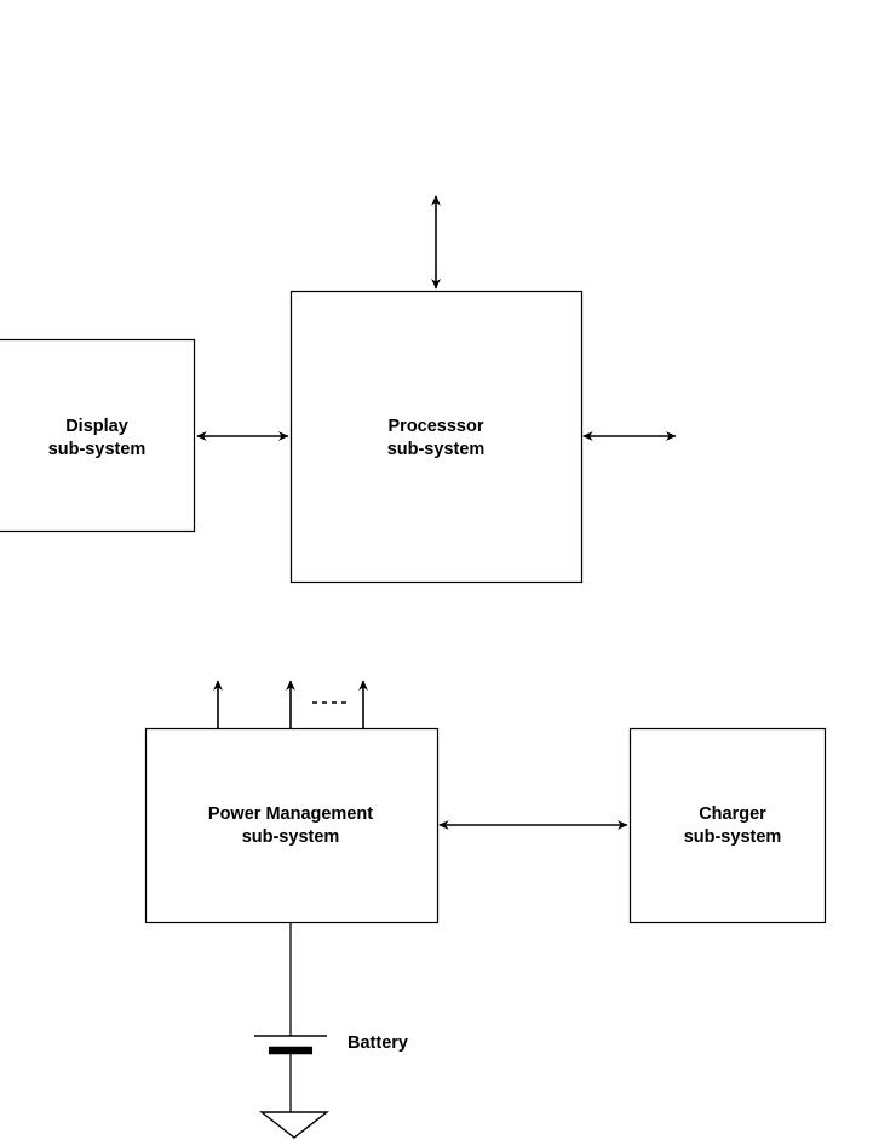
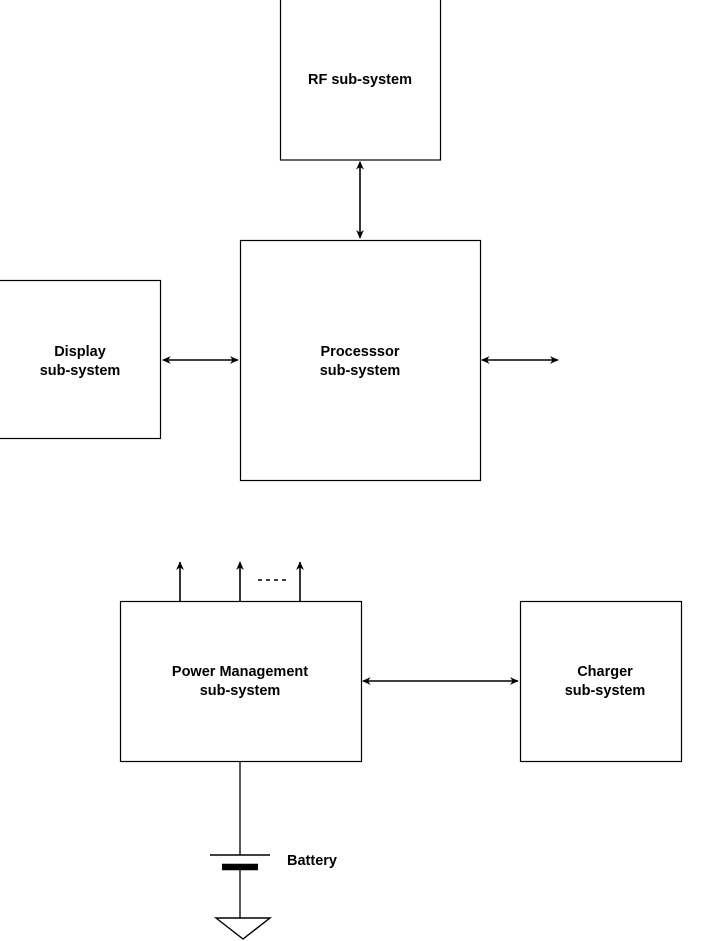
+ RF sub-system
  Processsor
  sub-system
  Display
  sub-system
  Power Management
  sub-system
  Charger
  sub-system
  Battery
